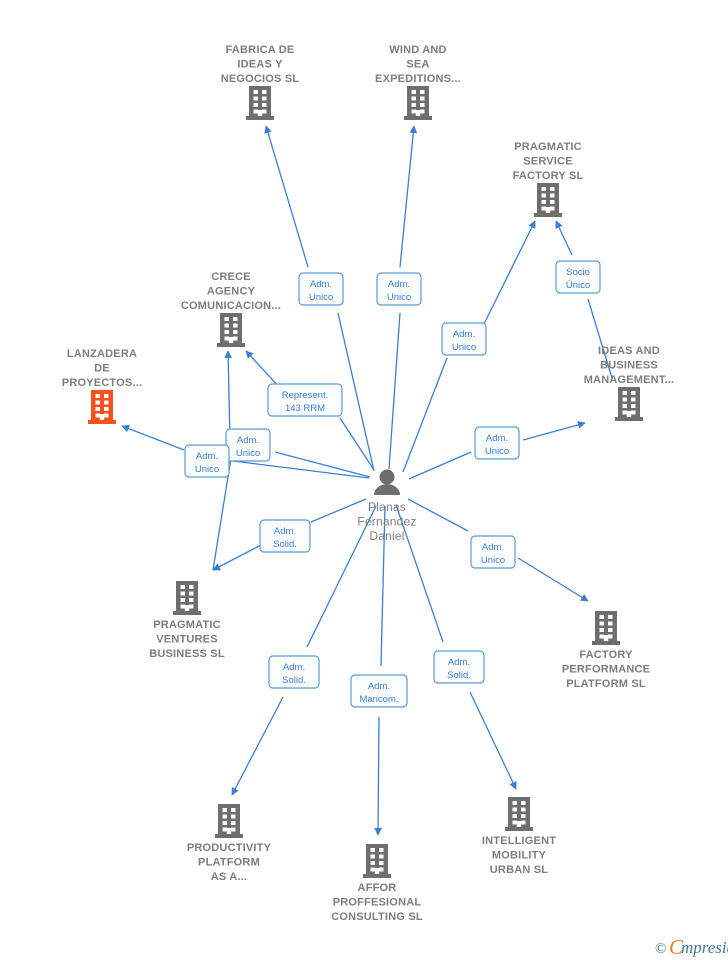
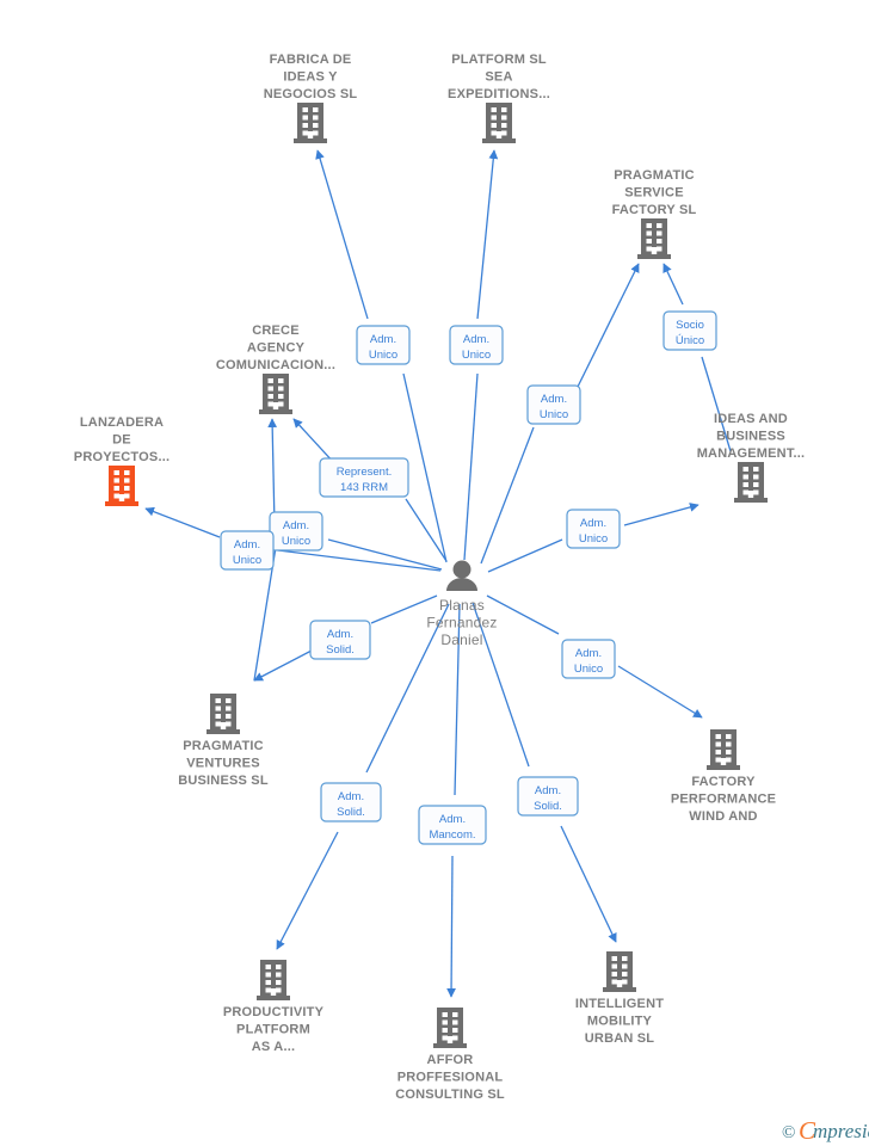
  FABRICA DE
  IDEAS Y
  NEGOCIOS SL
- WIND AND
+ PLATFORM SL
  SEA
  EXPEDITIONS...
  PRAGMATIC
  SERVICE
  FACTORY SL
  IDEAS AND
  BUSINESS
  MANAGEMENT...
  CRECE
  AGENCY
  COMUNICACION...
  LANZADERA
  DE
  PROYECTOS...
  PRAGMATIC
  VENTURES
  BUSINESS SL
  FACTORY
  PERFORMANCE
- PLATFORM SL
+ WIND AND
  PRODUCTIVITY
  PLATFORM
  AS A...
  AFFOR
  PROFFESIONAL
  CONSULTING SL
  INTELLIGENT
  MOBILITY
  URBAN SL
  Planas
  Fernandez
  Daniel
  Adm.
  Unico
  Adm.
  Unico
  Adm.
  Unico
  Socio
  Único
  Adm.
  Unico
  Adm.
  Unico
  Represent.
  143 RRM
  Adm.
  Unico
  Adm.
  Solid.
  Adm.
  Unico
  Adm.
  Solid.
  Adm.
  Mancom.
  Adm.
  Solid.
  ©
  C
  mpresi
